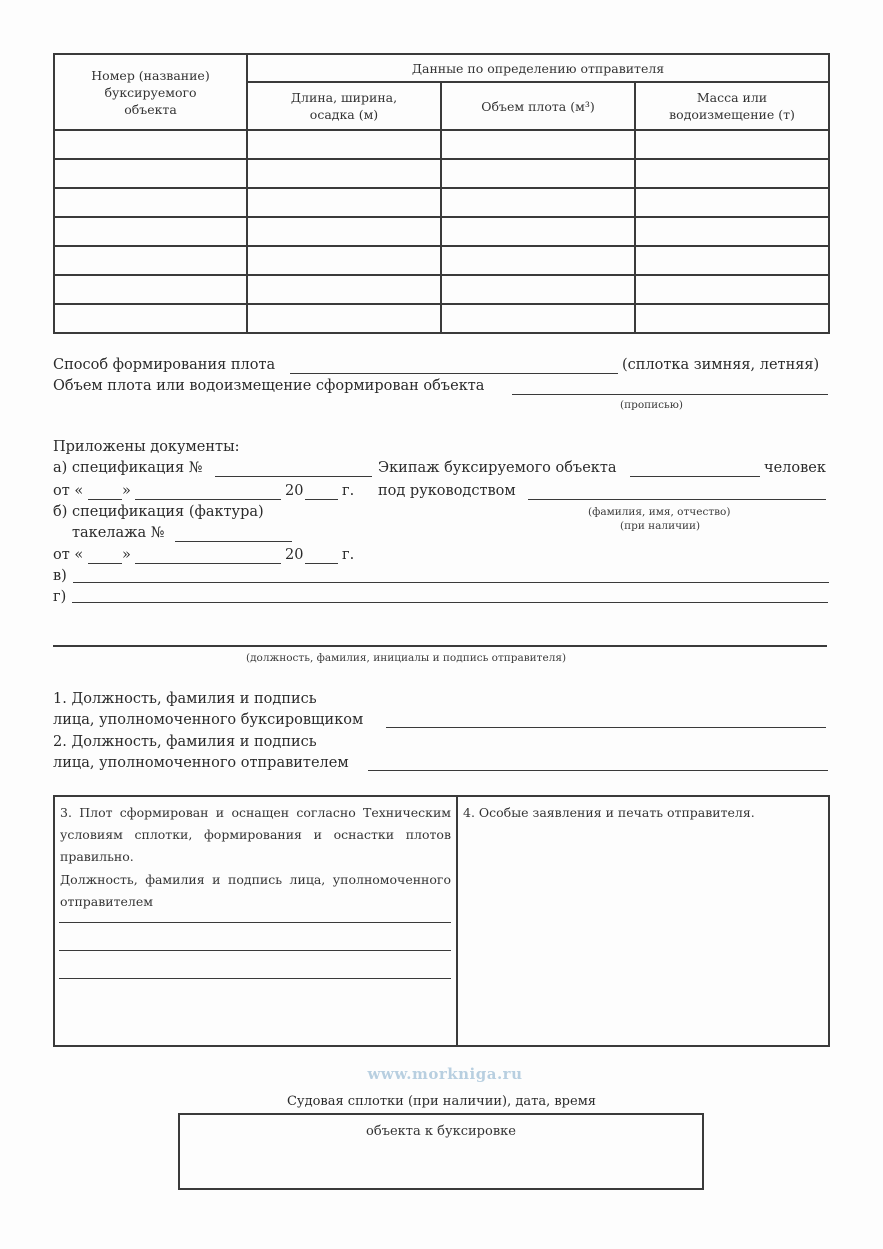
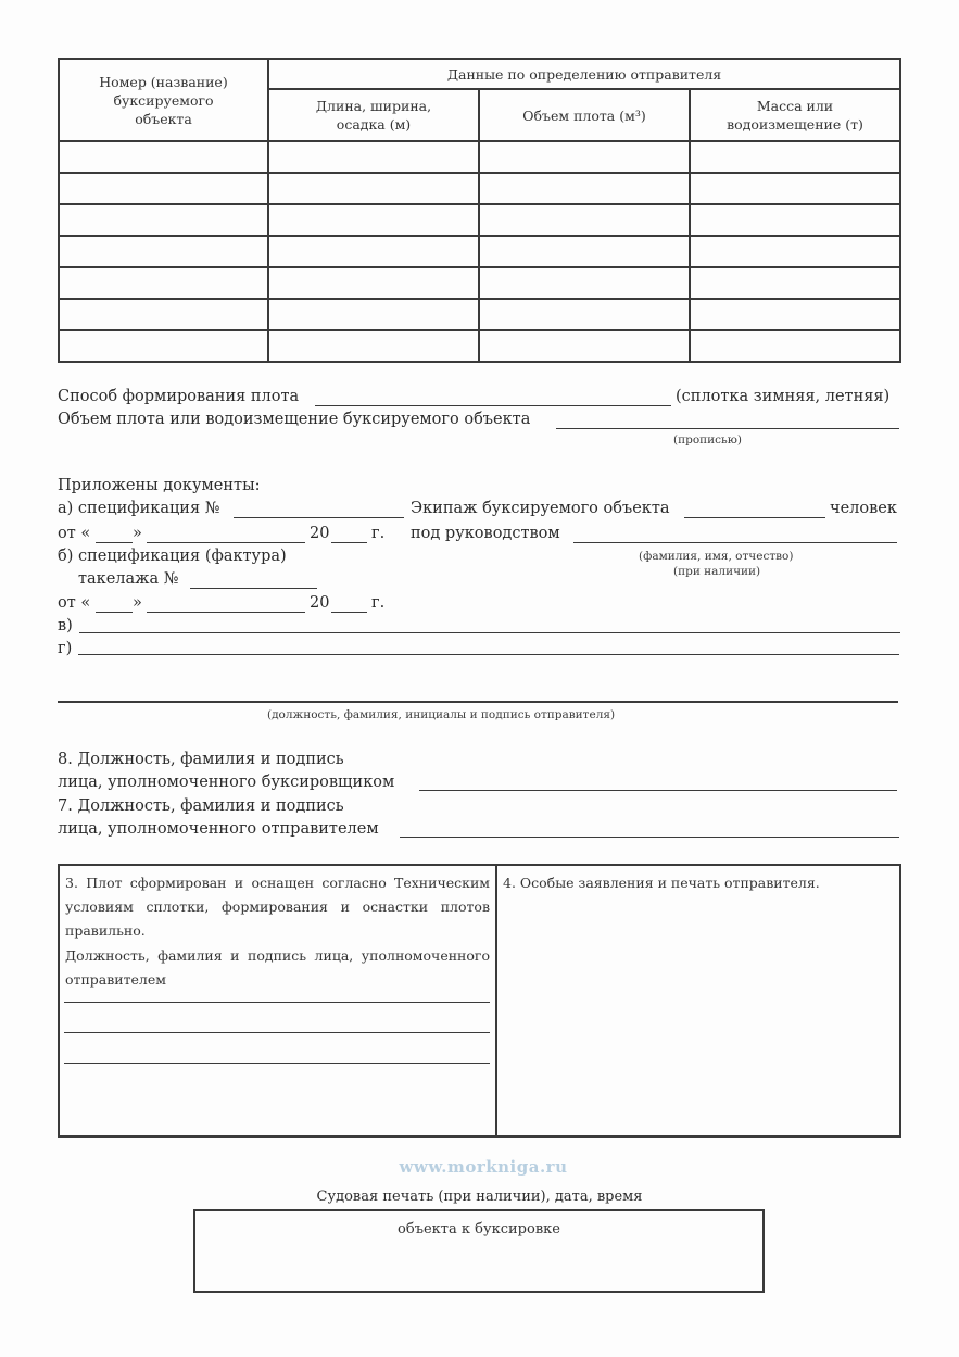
  Номер (название) буксируемого объекта	Данные по определению отправителя
  Длина, ширина, осадка (м)	Объем плота (м³)	Масса или водоизмещение (т)
  Способ формирования плота
  (сплотка зимняя, летняя)
- Объем плота или водоизмещение сформирован объекта
+ Объем плота или водоизмещение буксируемого объекта
  (прописью)
  Приложены документы:
  а) спецификация №
  от «
  »
  20
  г.
  б) спецификация (фактура)
  такелажа №
  от «
  »
  20
  г.
  в)
  г)
  Экипаж буксируемого объекта
  человек
  под руководством
  (фамилия, имя, отчество)
  (при наличии)
  (должность, фамилия, инициалы и подпись отправителя)
- 1. Должность, фамилия и подпись
+ 8. Должность, фамилия и подпись
  лица, уполномоченного буксировщиком
- 2. Должность, фамилия и подпись
+ 7. Должность, фамилия и подпись
  лица, уполномоченного отправителем
  3. Плот сформирован и оснащен согласно Техническим условиям сплотки, формирования и оснастки плотов правильно.
  Должность, фамилия и подпись лица, уполномоченного отправителем
  4. Особые заявления и печать отправителя.
  www.morkniga.ru
- Судовая сплотки (при наличии), дата, время
+ Судовая печать (при наличии), дата, время
  объекта к буксировке
